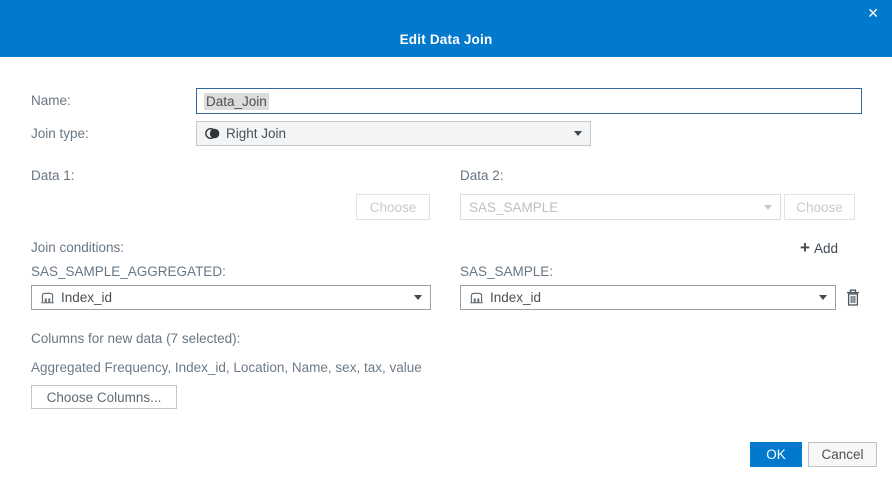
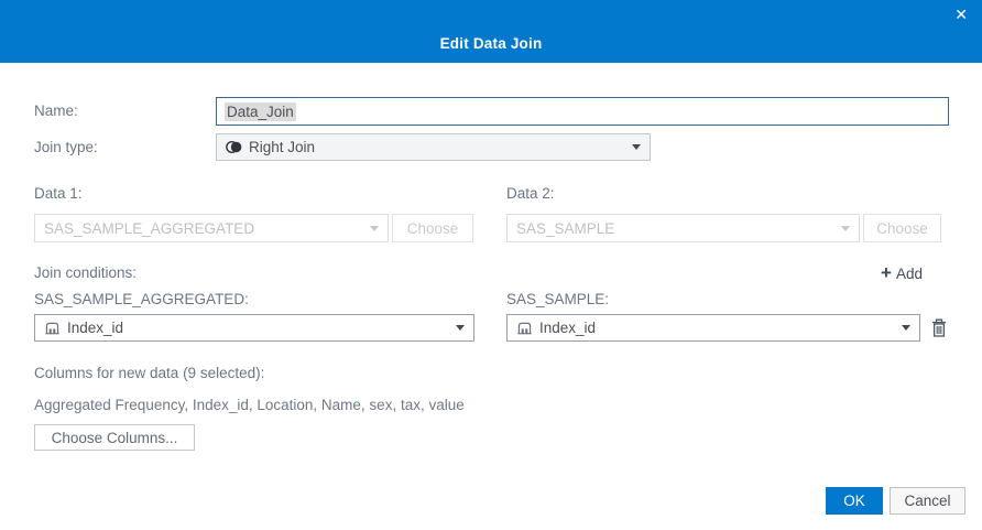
  Edit Data Join
  ✕
  Name:
  Data_Join
  Join type:
  Right Join
  Data 1:
  Data 2:
+ SAS_SAMPLE_AGGREGATED
  Choose
  SAS_SAMPLE
  Choose
  Join conditions:
  +
  Add
  SAS_SAMPLE_AGGREGATED:
  SAS_SAMPLE:
  Index_id
  Index_id
- Columns for new data (7 selected):
+ Columns for new data (9 selected):
  Aggregated Frequency, Index_id, Location, Name, sex, tax, value
  Choose Columns...
  OK
  Cancel
